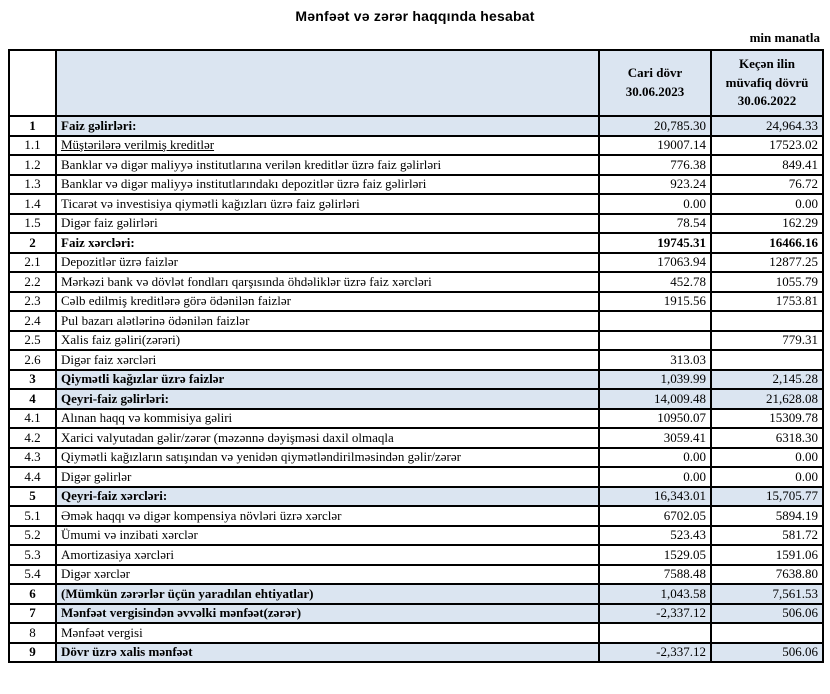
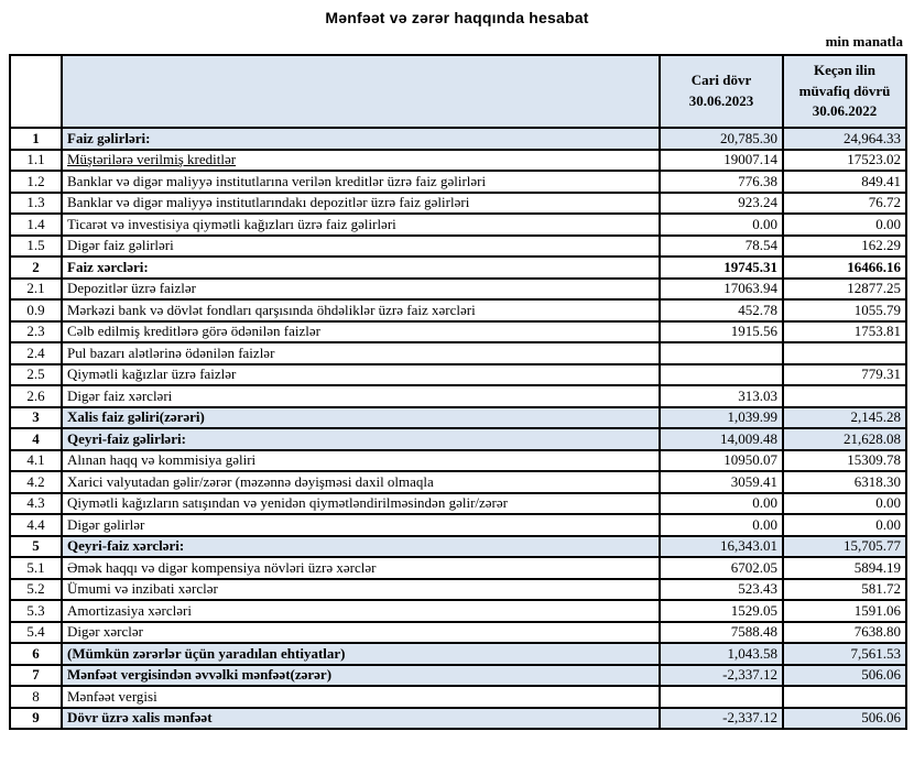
  Mənfəət və zərər haqqında hesabat
  min manatla
  		Cari dövr30.06.2023	Keçən ilinmüvafiq dövrü30.06.2022
  1	Faiz gəlirləri:	20,785.30	24,964.33
  1.1	Müştərilərə verilmiş kreditlər	19007.14	17523.02
  1.2	Banklar və digər maliyyə institutlarına verilən kreditlər üzrə faiz gəlirləri	776.38	849.41
  1.3	Banklar və digər maliyyə institutlarındakı depozitlər üzrə faiz gəlirləri	923.24	76.72
  1.4	Ticarət və investisiya qiymətli kağızları üzrə faiz gəlirləri	0.00	0.00
  1.5	Digər faiz gəlirləri	78.54	162.29
  2	Faiz xərcləri:	19745.31	16466.16
  2.1	Depozitlər üzrə faizlər	17063.94	12877.25
- 2.2	Mərkəzi bank və dövlət fondları qarşısında öhdəliklər üzrə faiz xərcləri	452.78	1055.79
+ 0.9	Mərkəzi bank və dövlət fondları qarşısında öhdəliklər üzrə faiz xərcləri	452.78	1055.79
  2.3	Cəlb edilmiş kreditlərə görə ödənilən faizlər	1915.56	1753.81
  2.4	Pul bazarı alətlərinə ödənilən faizlər
- 2.5	Xalis faiz gəliri(zərəri)		779.31
+ 2.5	Qiymətli kağızlar üzrə faizlər		779.31
  2.6	Digər faiz xərcləri	313.03
- 3	Qiymətli kağızlar üzrə faizlər	1,039.99	2,145.28
+ 3	Xalis faiz gəliri(zərəri)	1,039.99	2,145.28
  4	Qeyri-faiz gəlirləri:	14,009.48	21,628.08
  4.1	Alınan haqq və kommisiya gəliri	10950.07	15309.78
  4.2	Xarici valyutadan gəlir/zərər (məzənnə dəyişməsi daxil olmaqla	3059.41	6318.30
  4.3	Qiymətli kağızların satışından və yenidən qiymətləndirilməsindən gəlir/zərər	0.00	0.00
  4.4	Digər gəlirlər	0.00	0.00
  5	Qeyri-faiz xərcləri:	16,343.01	15,705.77
  5.1	Əmək haqqı və digər kompensiya növləri üzrə xərclər	6702.05	5894.19
  5.2	Ümumi və inzibati xərclər	523.43	581.72
  5.3	Amortizasiya xərcləri	1529.05	1591.06
  5.4	Digər xərclər	7588.48	7638.80
  6	(Mümkün zərərlər üçün yaradılan ehtiyatlar)	1,043.58	7,561.53
  7	Mənfəət vergisindən əvvəlki mənfəət(zərər)	-2,337.12	506.06
  8	Mənfəət vergisi
  9	Dövr üzrə xalis mənfəət	-2,337.12	506.06
